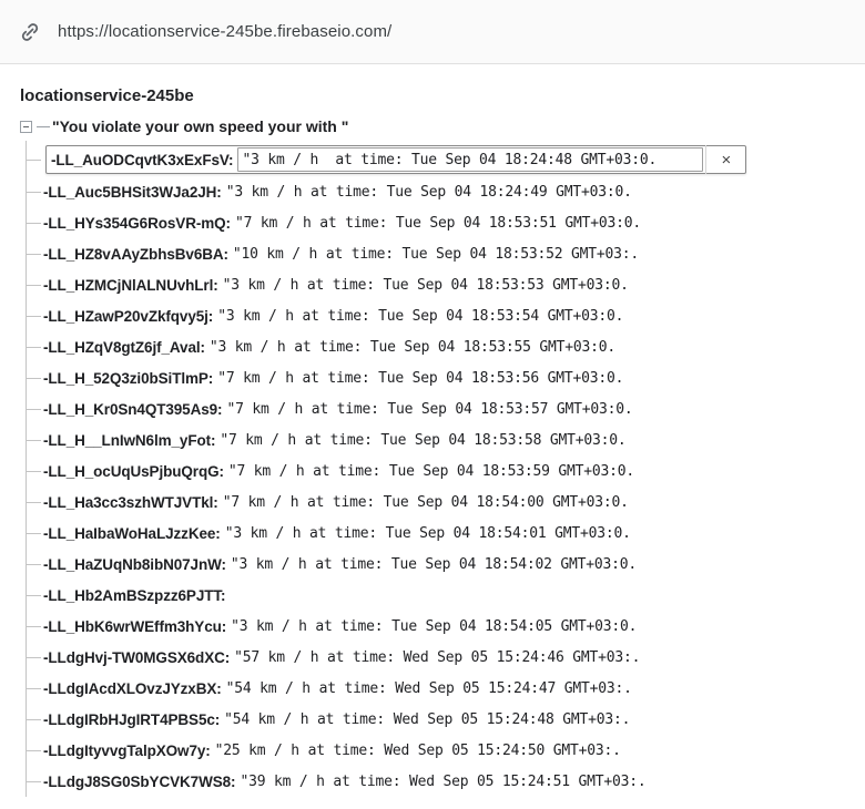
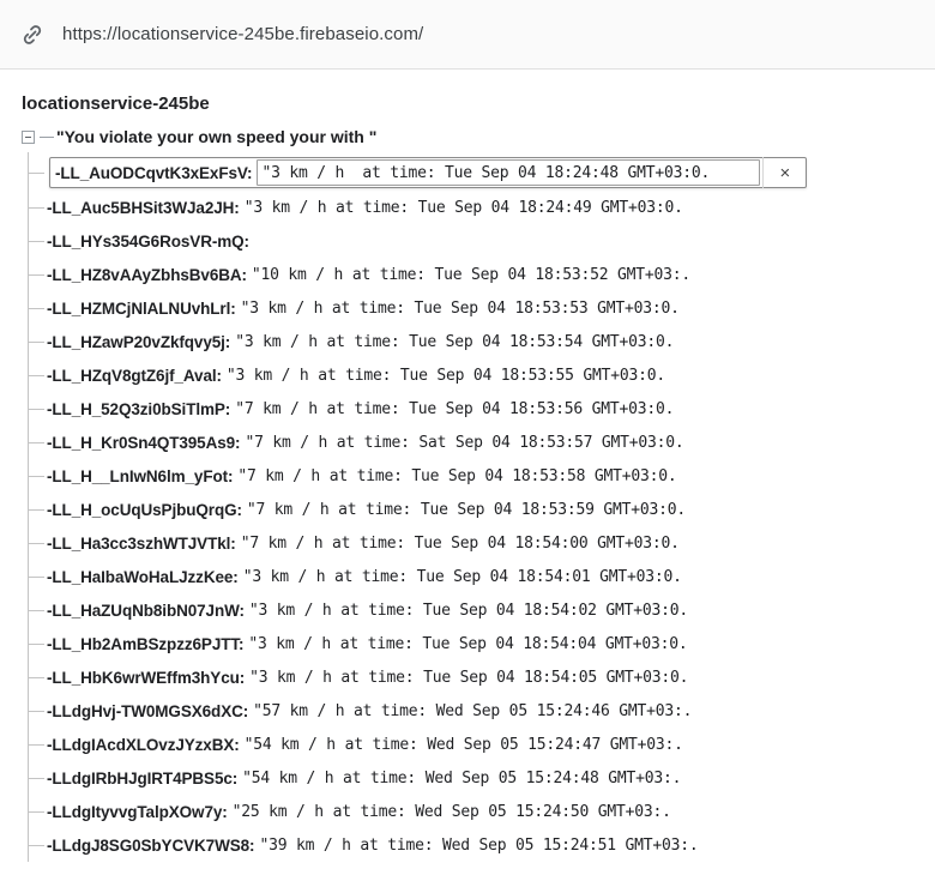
  https://locationservice-245be.firebaseio.com/
  locationservice-245be
  "You violate your own speed your with "
  -LL_AuODCqvtK3xExFsV:
  "3 km / h at time: Tue Sep 04 18:24:48 GMT+03:0.
  ×
  -LL_Auc5BHSit3WJa2JH:
  "3 km / h at time: Tue Sep 04 18:24:49 GMT+03:0.
  -LL_HYs354G6RosVR-mQ:
- "7 km / h at time: Tue Sep 04 18:53:51 GMT+03:0.
  -LL_HZ8vAAyZbhsBv6BA:
  "10 km / h at time: Tue Sep 04 18:53:52 GMT+03:.
  -LL_HZMCjNlALNUvhLrl:
  "3 km / h at time: Tue Sep 04 18:53:53 GMT+03:0.
  -LL_HZawP20vZkfqvy5j:
  "3 km / h at time: Tue Sep 04 18:53:54 GMT+03:0.
  -LL_HZqV8gtZ6jf_Aval:
  "3 km / h at time: Tue Sep 04 18:53:55 GMT+03:0.
  -LL_H_52Q3zi0bSiTlmP:
  "7 km / h at time: Tue Sep 04 18:53:56 GMT+03:0.
  -LL_H_Kr0Sn4QT395As9:
- "7 km / h at time: Tue Sep 04 18:53:57 GMT+03:0.
+ "7 km / h at time: Sat Sep 04 18:53:57 GMT+03:0.
  -LL_H__LnIwN6lm_yFot:
  "7 km / h at time: Tue Sep 04 18:53:58 GMT+03:0.
  -LL_H_ocUqUsPjbuQrqG:
  "7 km / h at time: Tue Sep 04 18:53:59 GMT+03:0.
  -LL_Ha3cc3szhWTJVTkl:
  "7 km / h at time: Tue Sep 04 18:54:00 GMT+03:0.
  -LL_HaIbaWoHaLJzzKee:
  "3 km / h at time: Tue Sep 04 18:54:01 GMT+03:0.
  -LL_HaZUqNb8ibN07JnW:
  "3 km / h at time: Tue Sep 04 18:54:02 GMT+03:0.
  -LL_Hb2AmBSzpzz6PJTT:
+ "3 km / h at time: Tue Sep 04 18:54:04 GMT+03:0.
  -LL_HbK6wrWEffm3hYcu:
  "3 km / h at time: Tue Sep 04 18:54:05 GMT+03:0.
  -LLdgHvj-TW0MGSX6dXC:
  "57 km / h at time: Wed Sep 05 15:24:46 GMT+03:.
  -LLdgIAcdXLOvzJYzxBX:
  "54 km / h at time: Wed Sep 05 15:24:47 GMT+03:.
  -LLdgIRbHJgIRT4PBS5c:
  "54 km / h at time: Wed Sep 05 15:24:48 GMT+03:.
  -LLdgItyvvgTalpXOw7y:
  "25 km / h at time: Wed Sep 05 15:24:50 GMT+03:.
  -LLdgJ8SG0SbYCVK7WS8:
  "39 km / h at time: Wed Sep 05 15:24:51 GMT+03:.
